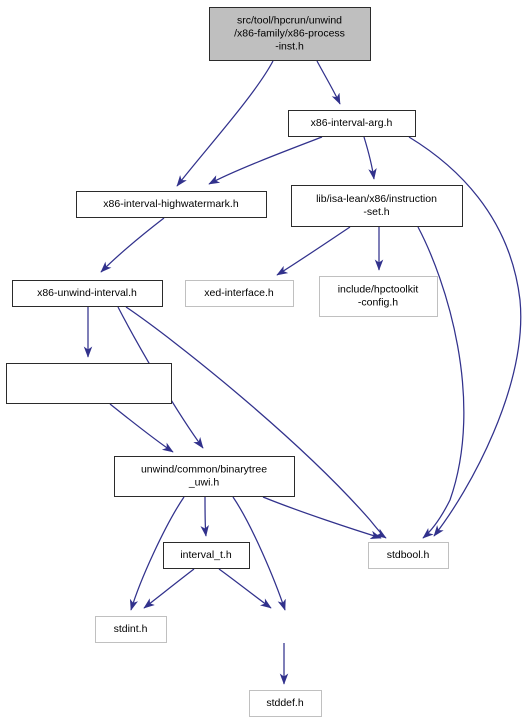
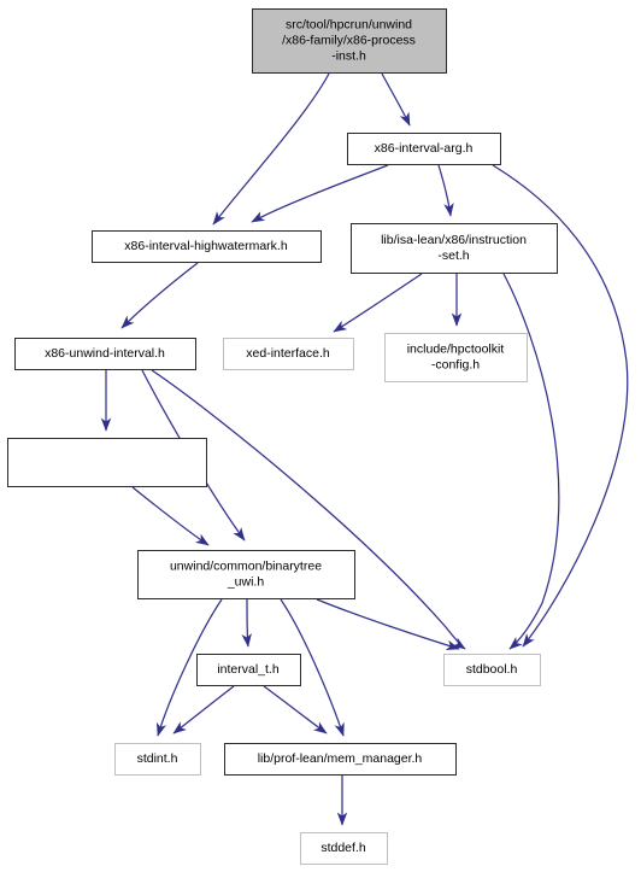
  src/tool/hpcrun/unwind /x86-family/x86-process -inst.h
  x86-interval-arg.h
  x86-interval-highwatermark.h
  lib/isa-lean/x86/instruction -set.h
  x86-unwind-interval.h
  xed-interface.h
  include/hpctoolkit -config.h
  unwind/common/binarytree _uwi.h
  interval_t.h
  stdbool.h
  stdint.h
+ lib/prof-lean/mem_manager.h
  stddef.h
